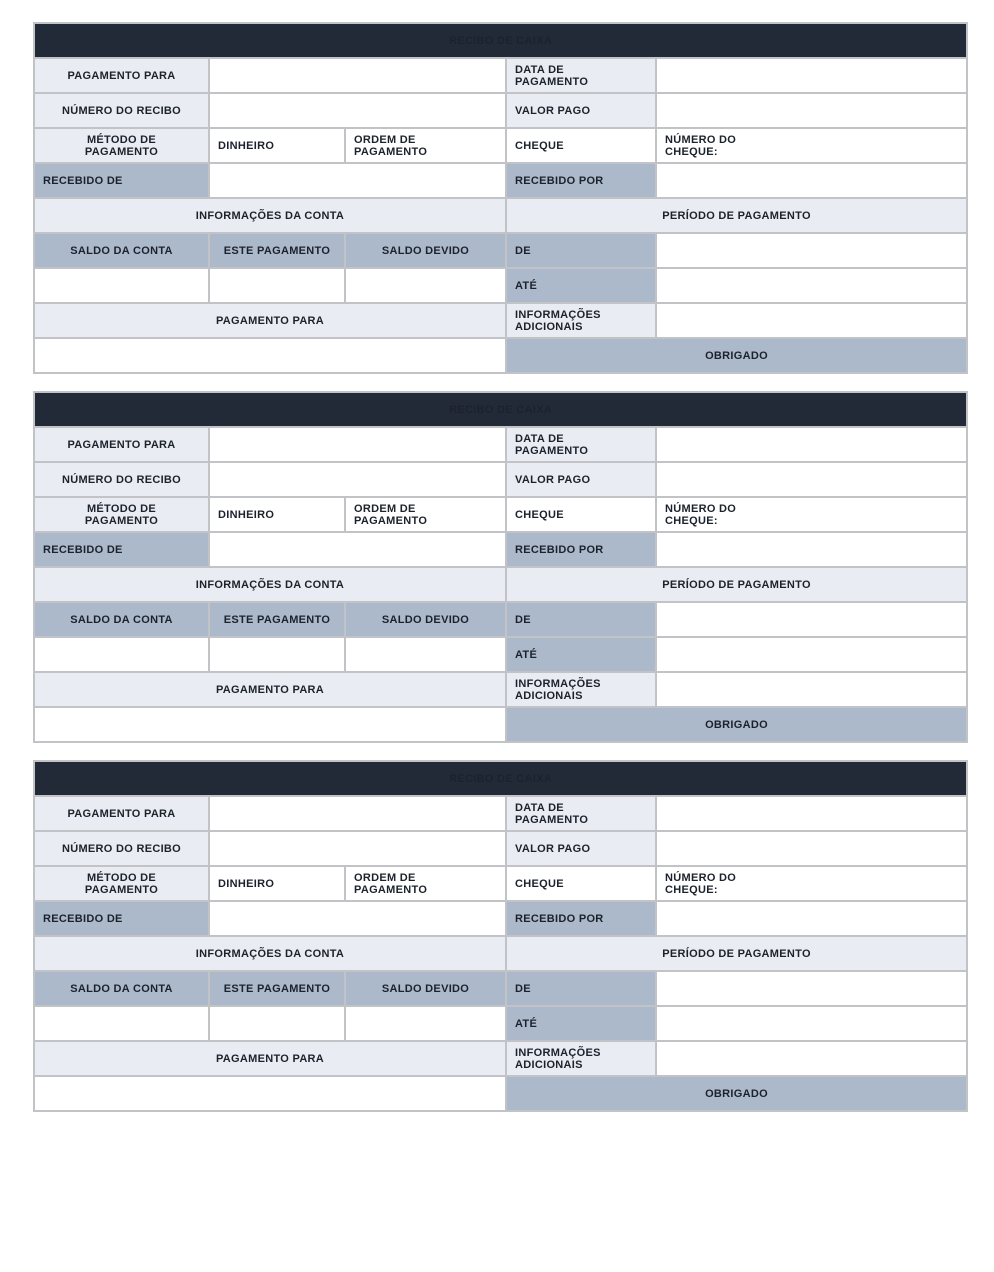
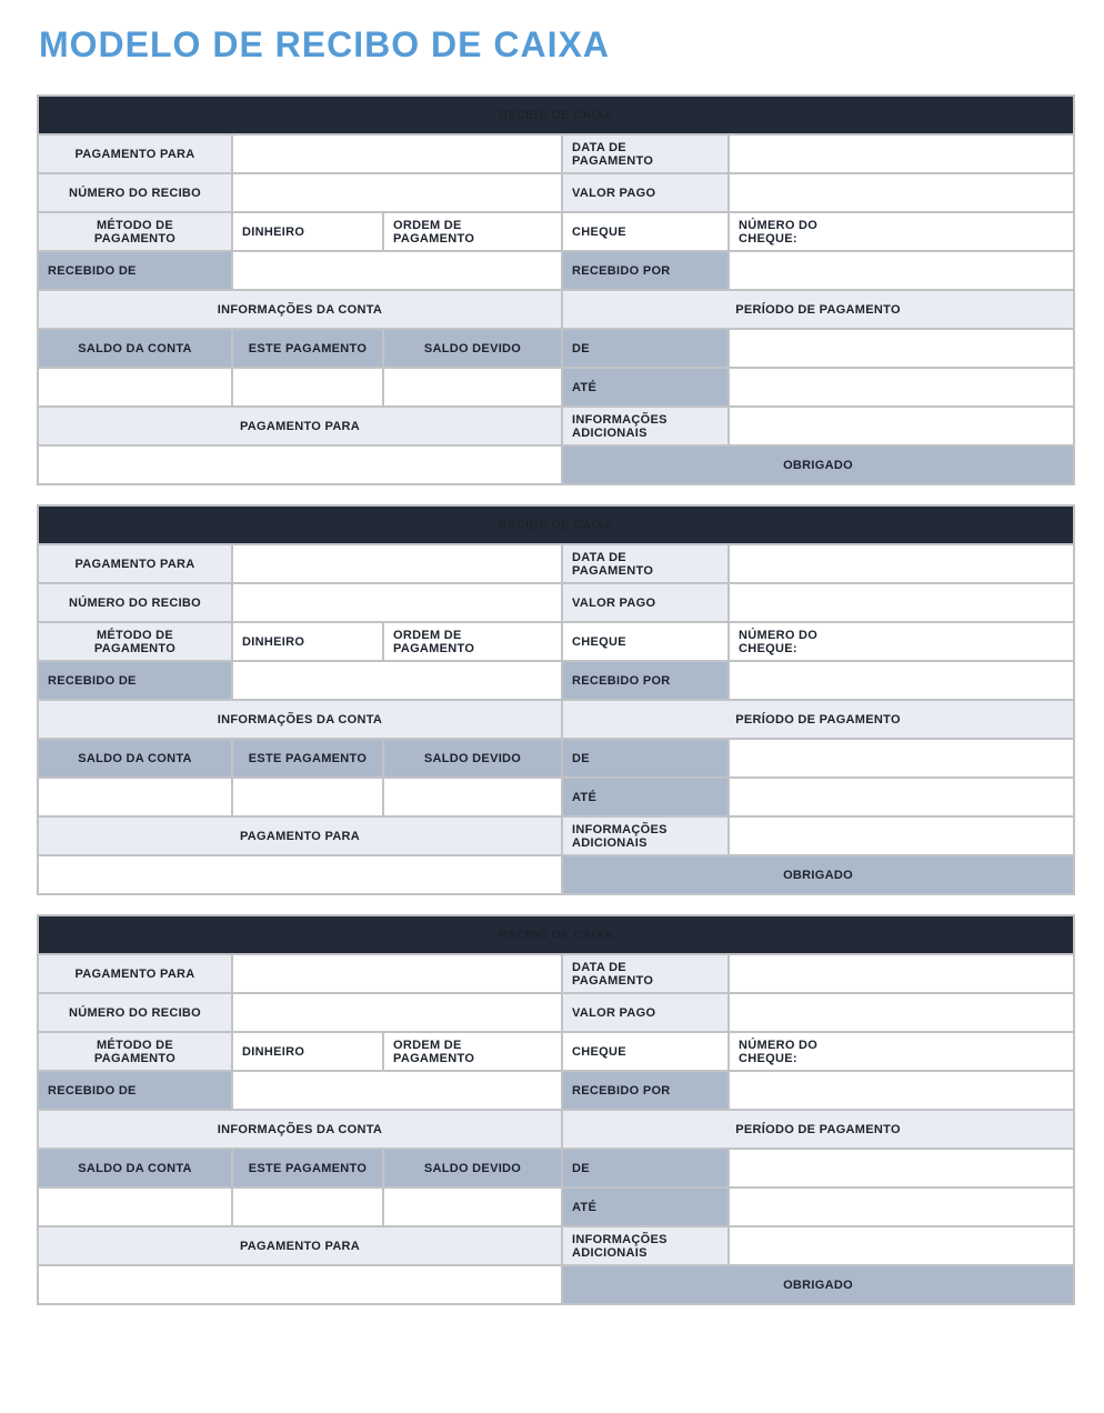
+ MODELO DE RECIBO DE CAIXA
  PAGAMENTO PARA		DATA DE PAGAMENTO
  NÚMERO DO RECIBO		VALOR PAGO
  MÉTODO DE PAGAMENTO	DINHEIRO	ORDEM DE PAGAMENTO	CHEQUE	NÚMERO DO CHEQUE:
  RECEBIDO DE		RECEBIDO POR
  INFORMAÇÕES DA CONTA	PERÍODO DE PAGAMENTO
  SALDO DA CONTA	ESTE PAGAMENTO	SALDO DEVIDO	DE
  			ATÉ
  PAGAMENTO PARA	INFORMAÇÕES ADICIONAIS
  	OBRIGADO
  PAGAMENTO PARA		DATA DE PAGAMENTO
  NÚMERO DO RECIBO		VALOR PAGO
  MÉTODO DE PAGAMENTO	DINHEIRO	ORDEM DE PAGAMENTO	CHEQUE	NÚMERO DO CHEQUE:
  RECEBIDO DE		RECEBIDO POR
  INFORMAÇÕES DA CONTA	PERÍODO DE PAGAMENTO
  SALDO DA CONTA	ESTE PAGAMENTO	SALDO DEVIDO	DE
  			ATÉ
  PAGAMENTO PARA	INFORMAÇÕES ADICIONAIS
  	OBRIGADO
  PAGAMENTO PARA		DATA DE PAGAMENTO
  NÚMERO DO RECIBO		VALOR PAGO
  MÉTODO DE PAGAMENTO	DINHEIRO	ORDEM DE PAGAMENTO	CHEQUE	NÚMERO DO CHEQUE:
  RECEBIDO DE		RECEBIDO POR
  INFORMAÇÕES DA CONTA	PERÍODO DE PAGAMENTO
  SALDO DA CONTA	ESTE PAGAMENTO	SALDO DEVIDO	DE
  			ATÉ
  PAGAMENTO PARA	INFORMAÇÕES ADICIONAIS
  	OBRIGADO
